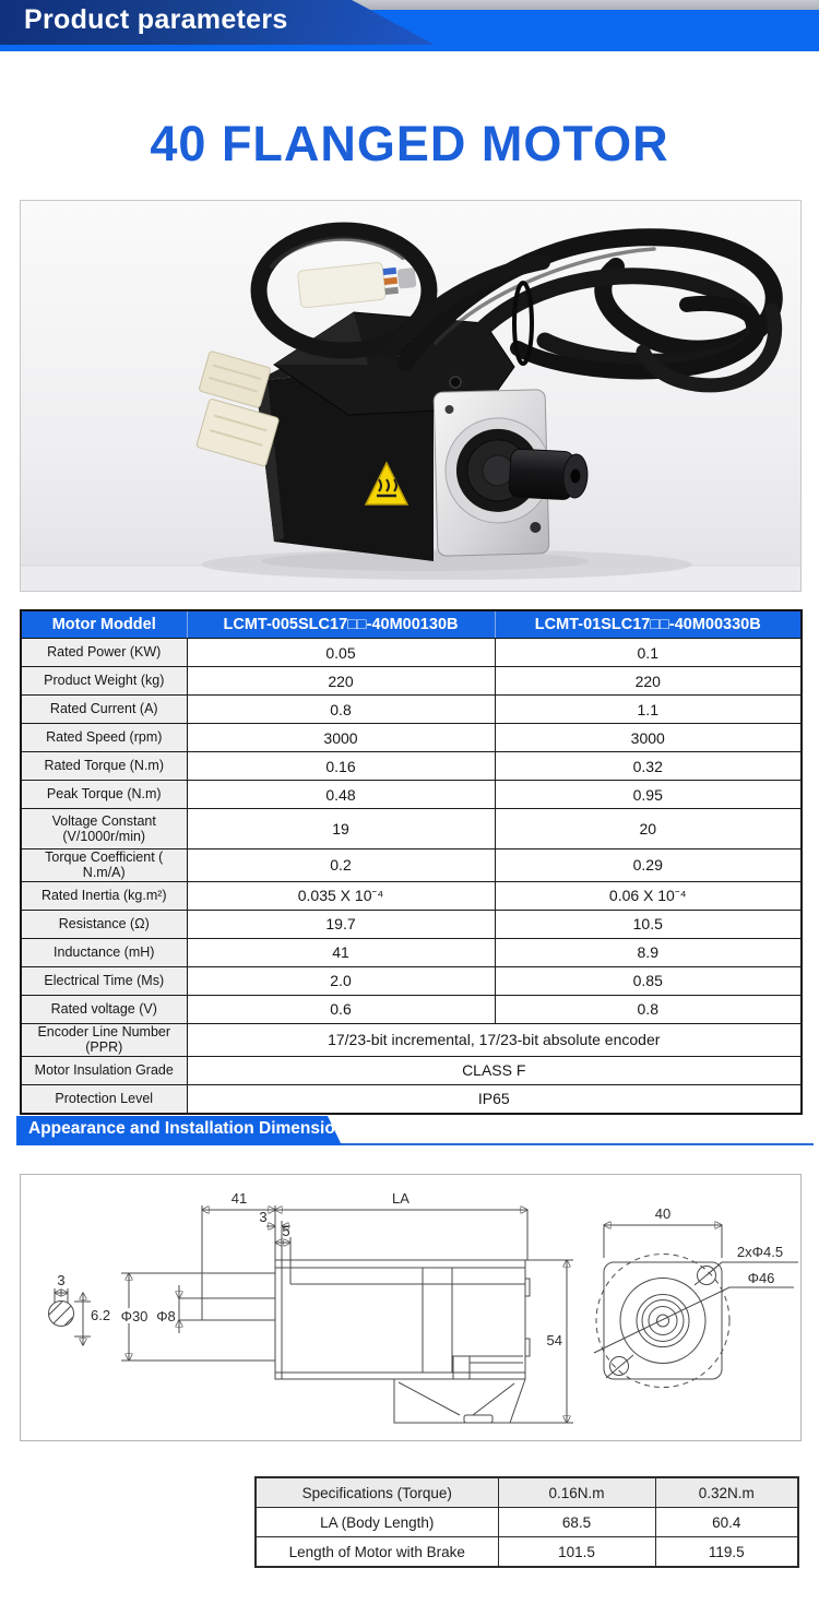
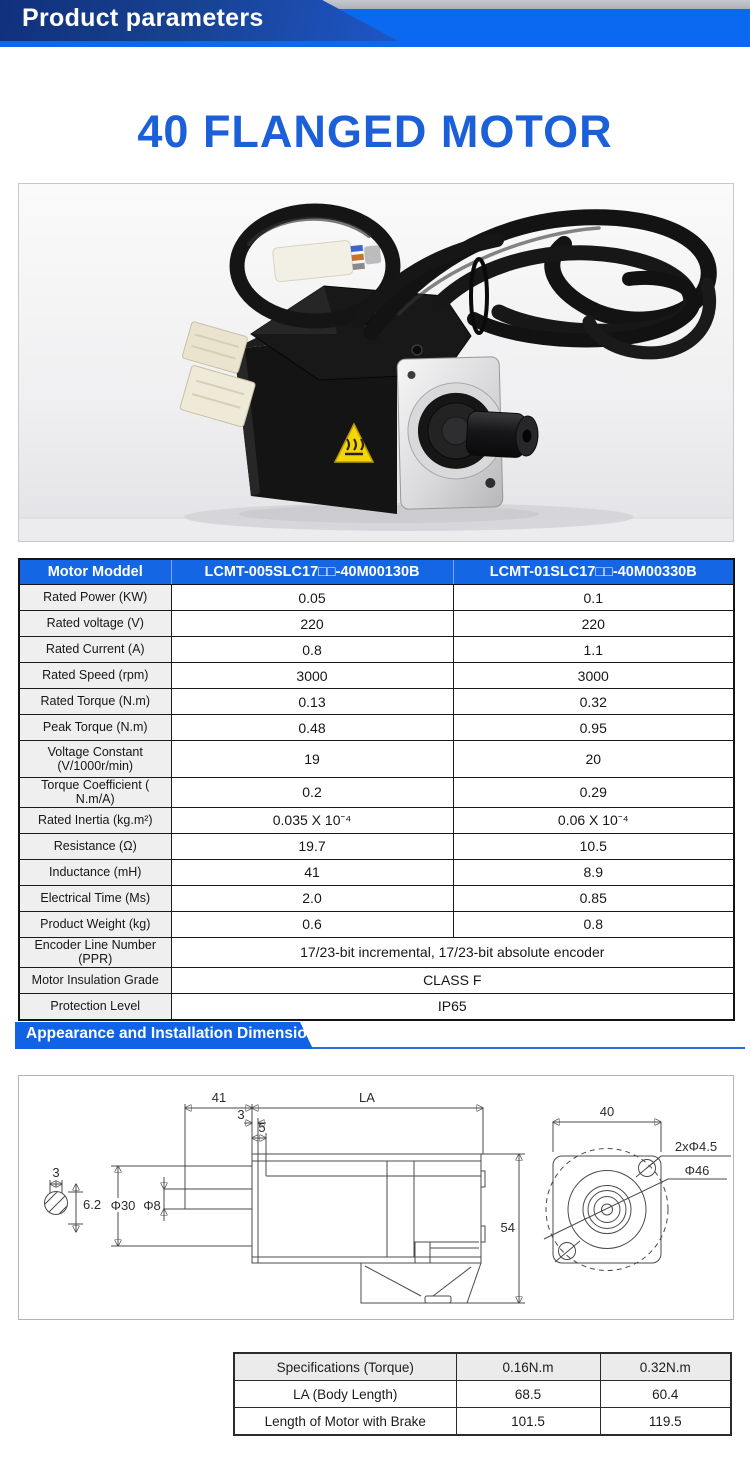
  Product parameters
  40 FLANGED MOTOR
  Motor Moddel	LCMT-005SLC17□□-40M00130B	LCMT-01SLC17□□-40M00330B
  Rated Power (KW)	0.05	0.1
- Product Weight (kg)	220	220
+ Rated voltage (V)	220	220
  Rated Current (A)	0.8	1.1
  Rated Speed (rpm)	3000	3000
- Rated Torque (N.m)	0.16	0.32
+ Rated Torque (N.m)	0.13	0.32
  Peak Torque (N.m)	0.48	0.95
  Voltage Constant (V/1000r/min)	19	20
  Torque Coefficient ( N.m/A)	0.2	0.29
  Rated Inertia (kg.m²)	0.035 X 10⁻⁴	0.06 X 10⁻⁴
  Resistance (Ω)	19.7	10.5
  Inductance (mH)	41	8.9
  Electrical Time (Ms)	2.0	0.85
- Rated voltage (V)	0.6	0.8
+ Product Weight (kg)	0.6	0.8
  Encoder Line Number (PPR)	17/23-bit incremental, 17/23-bit absolute encoder
  Motor Insulation Grade	CLASS F
  Protection Level	IP65
  Appearance and Installation Dimensions (Unit: mm)
  3
  6.2
  Φ30
  Φ8
  41
  LA
  3
  5
  54
  40
  2xΦ4.5
  Φ46
  Specifications (Torque)	0.16N.m	0.32N.m
  LA (Body Length)	68.5	60.4
  Length of Motor with Brake	101.5	119.5
